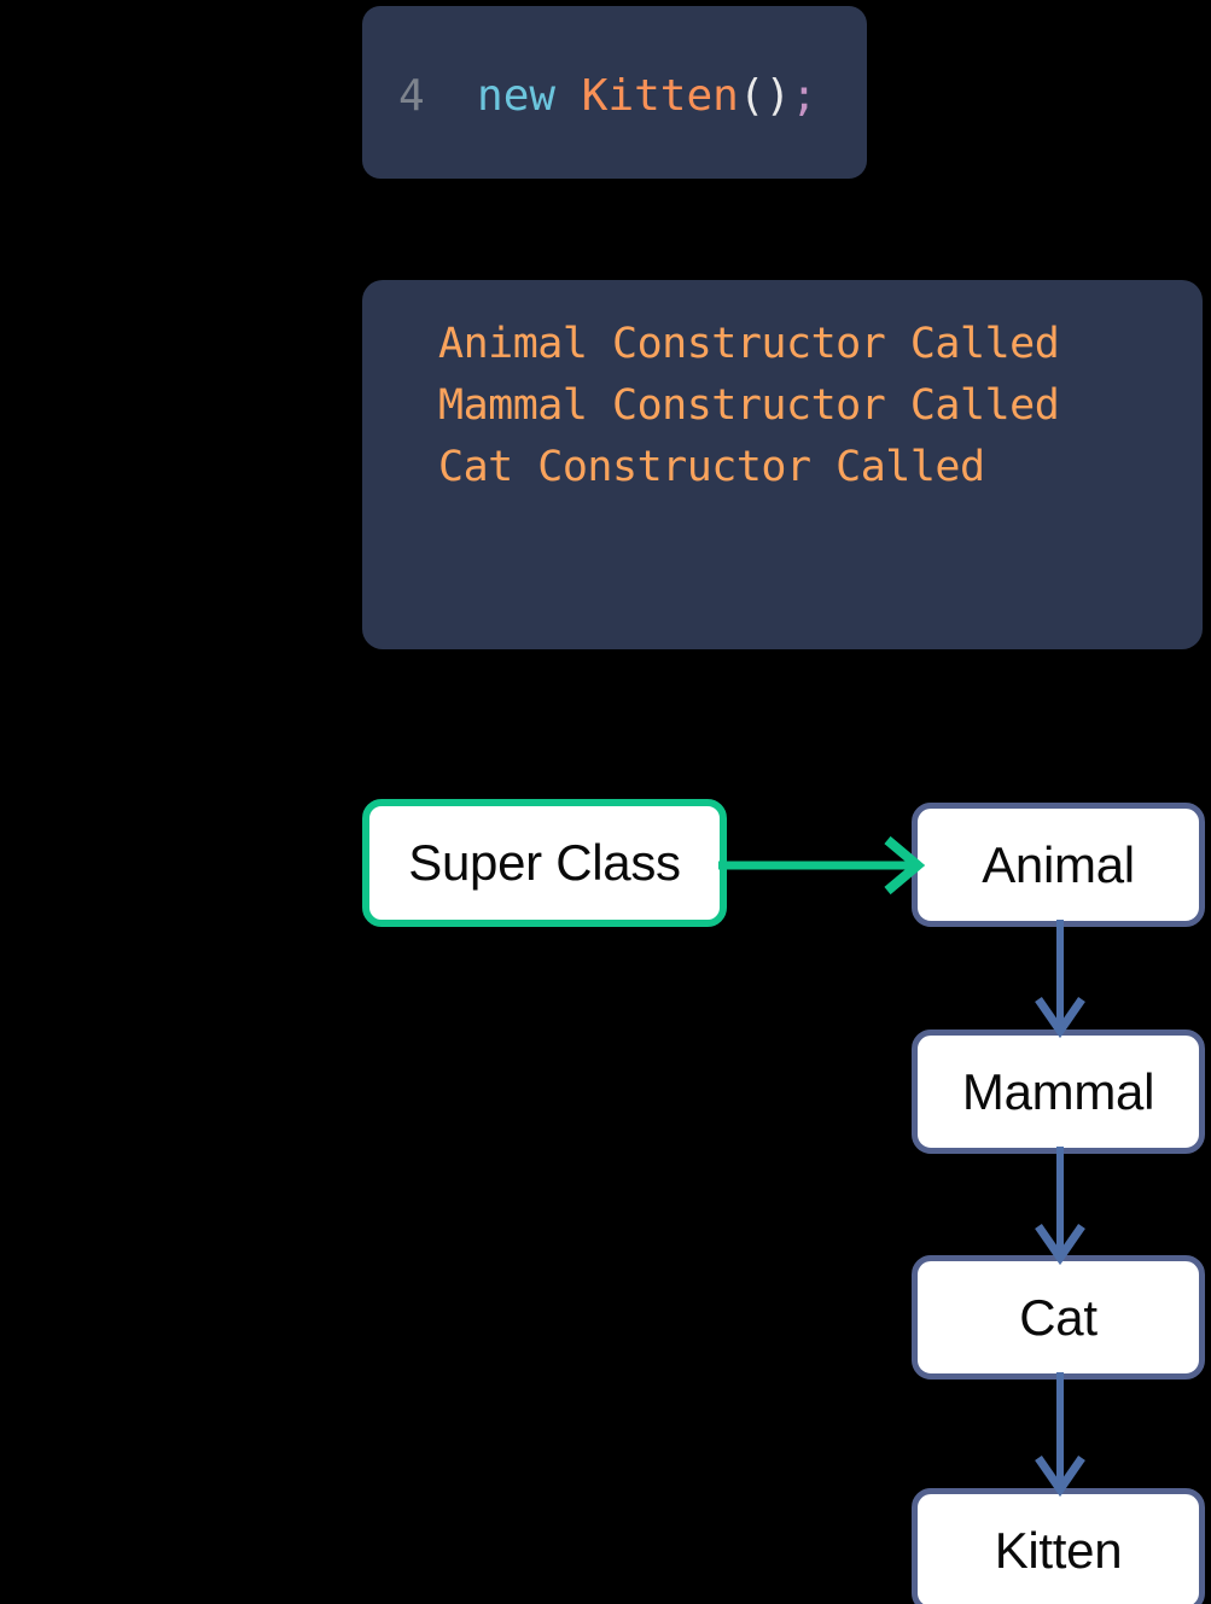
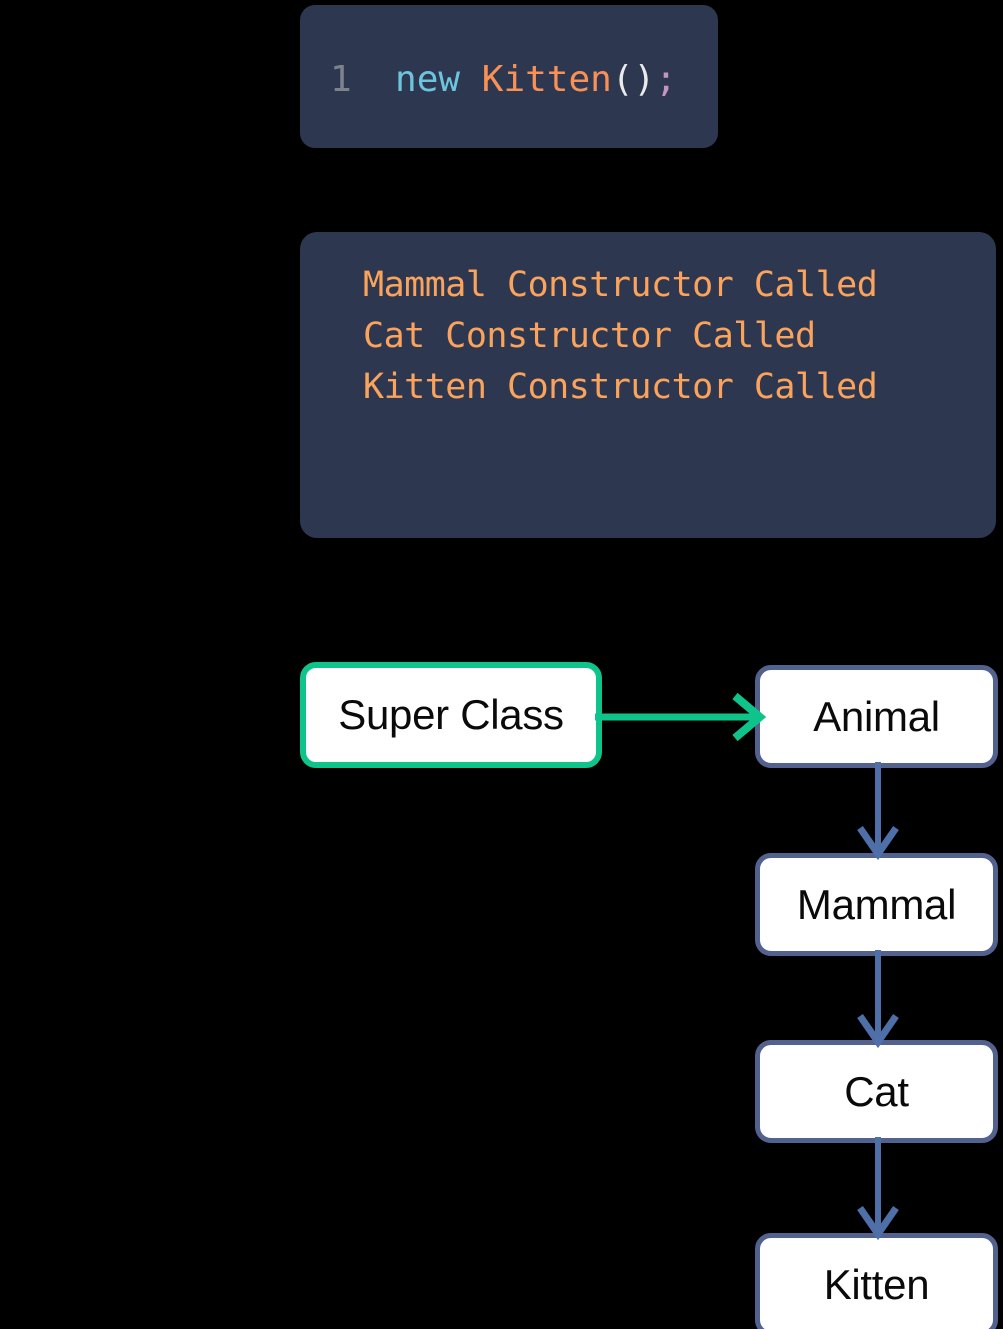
- 4 new Kitten();
+ 1 new Kitten();
- Animal Constructor Called
  Mammal Constructor Called
  Cat Constructor Called
+ Kitten Constructor Called
  Super Class
  Animal
  Mammal
  Cat
  Kitten
